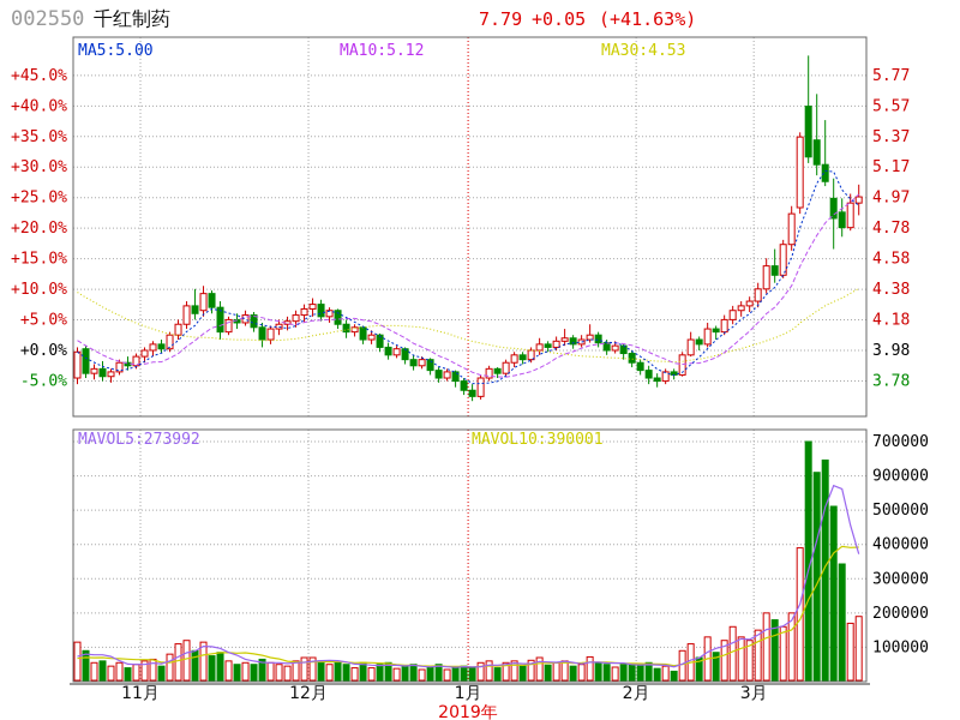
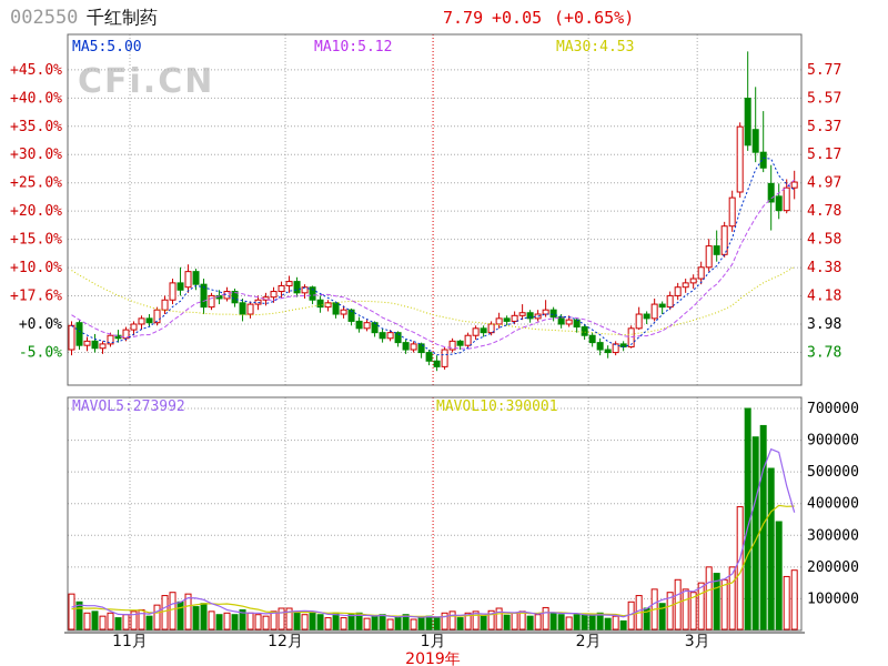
  002550
  千红制药
  7.79
  +0.05
- (+41.63%)
+ (+0.65%)
+ CFi.CN
  11月
  12月
  1月
  2月
  3月
  +45.0%
  5.77
  +40.0%
  5.57
  +35.0%
  5.37
  +30.0%
  5.17
  +25.0%
  4.97
  +20.0%
  4.78
  +15.0%
  4.58
  +10.0%
  4.38
- +5.0%
+ +17.6%
  4.18
  +0.0%
  3.98
  -5.0%
  3.78
  700000
  900000
  500000
  400000
  300000
  200000
  100000
  MA5:5.00
  MA10:5.12
  MA30:4.53
  MAVOL5:273992
  MAVOL10:390001
  2019年
